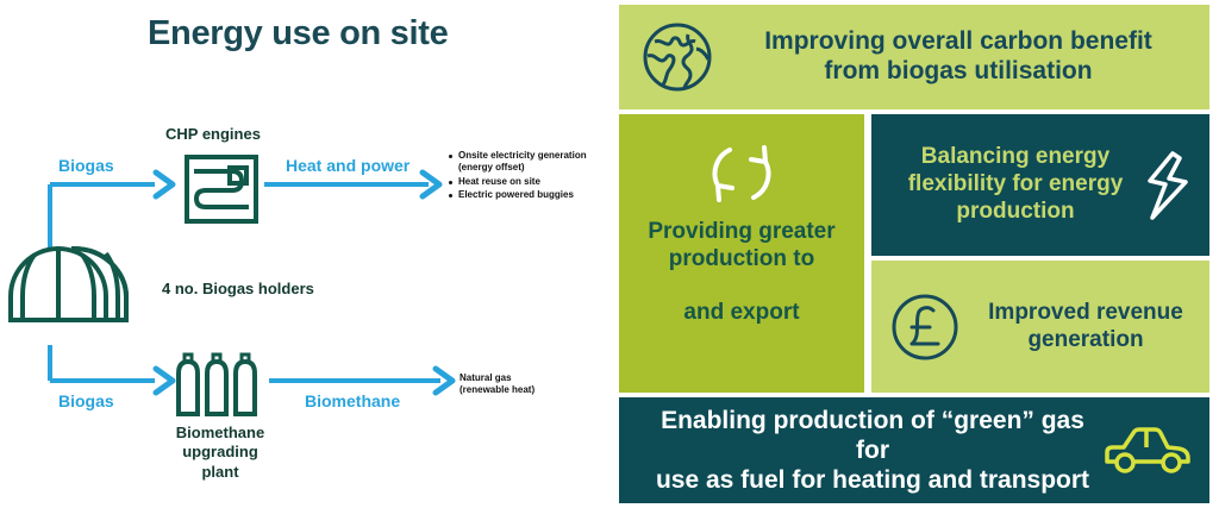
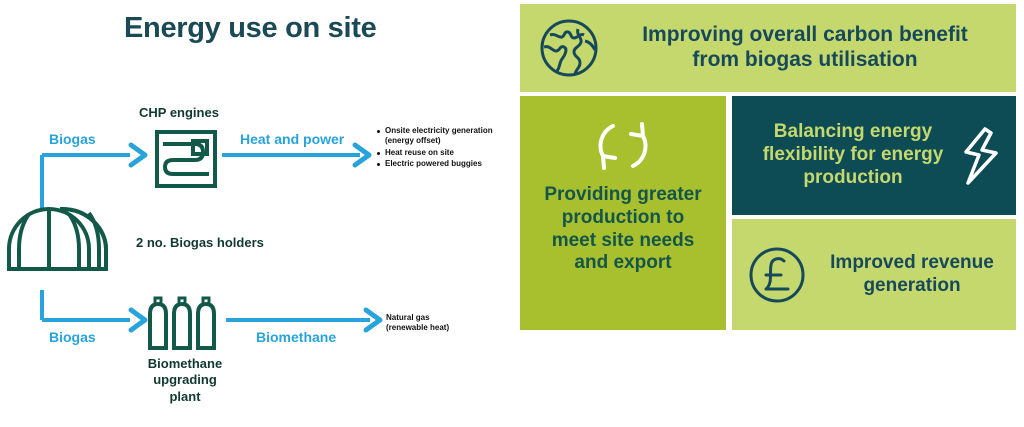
  Energy use on site
  CHP engines
  Biogas
  Heat and power
- 4 no. Biogas holders
+ 2 no. Biogas holders
  Biogas
  Biomethane
  Biomethane upgrading plant
  Natural gas
  (renewable heat)
  Onsite electricity generation (energy offset)
  Heat reuse on site
  Electric powered buggies
  Improving overall carbon benefit
  from biogas utilisation
  Providing greater
  production to
+ meet site needs
  and export
  Balancing energy
  flexibility for energy
  production
  Improved revenue
  generation
- Enabling production of “green” gas for
- use as fuel for heating and transport
